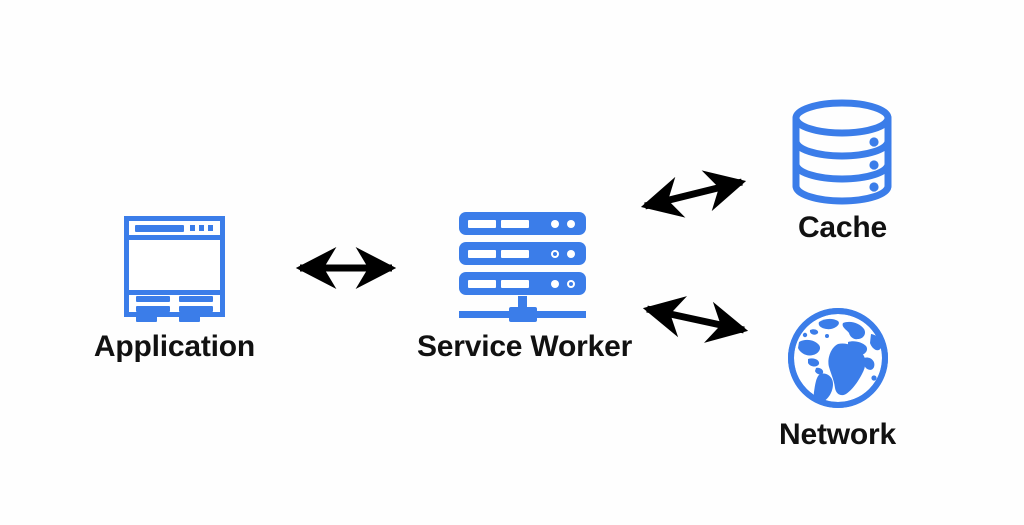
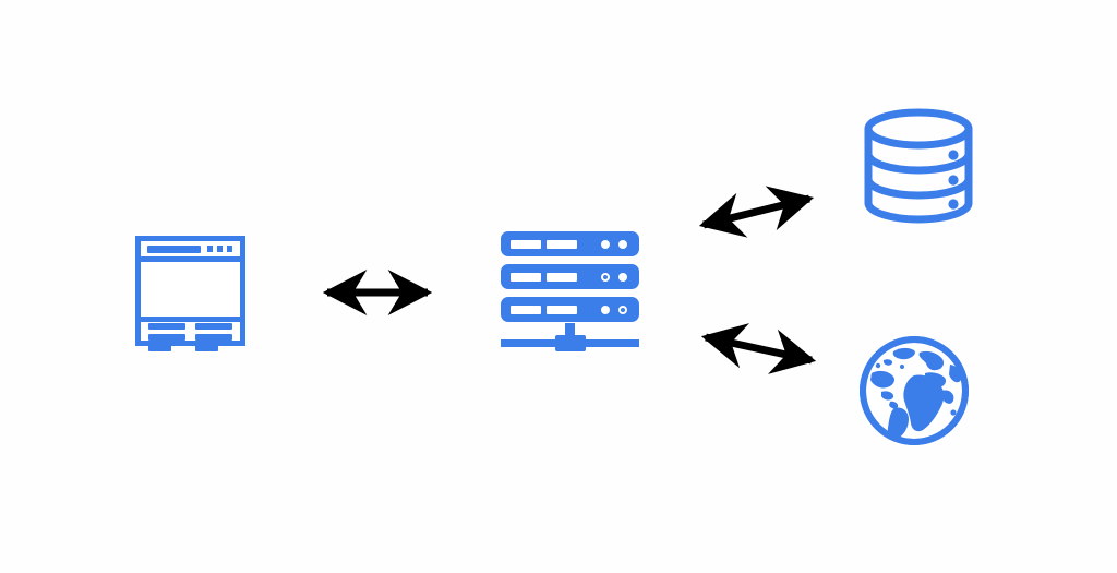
- Application
- Service Worker
- Cache
- Network
